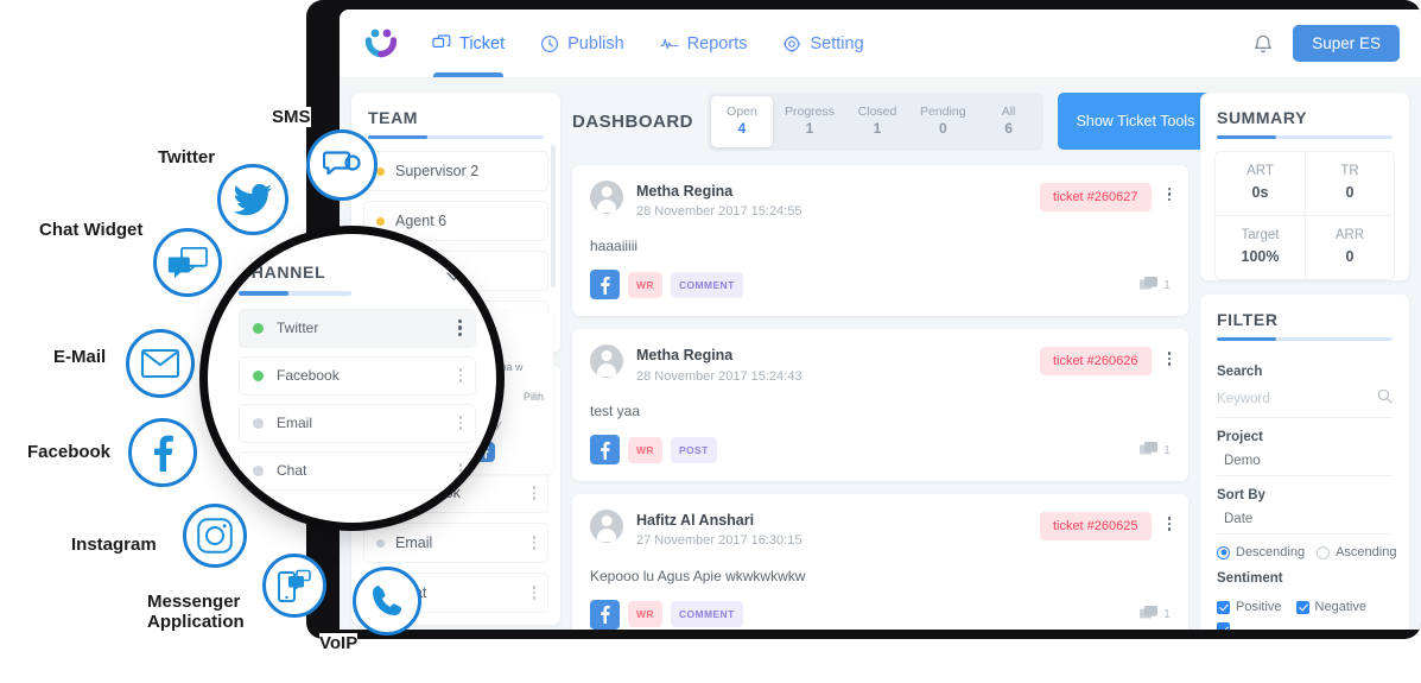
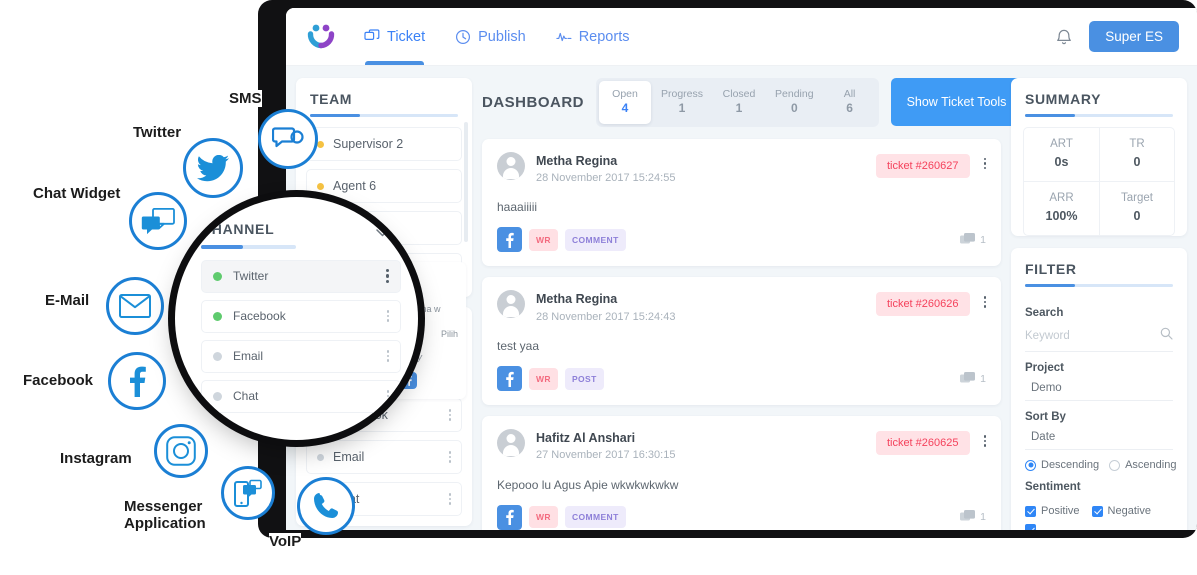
  Ticket
  Publish
  Reports
- Setting
  Super ES
  TEAM
  Supervisor 2
  Agent 6
  Email
  DASHBOARD
  Open
  4
  Progress
  1
  Closed
  1
  Pending
  0
  All
  6
  Show Ticket Tools
  Metha Regina
  28 November 2017 15:24:55
  ticket #260627
  haaaiiiii
  WR
  COMMENT
  1
  Metha Regina
  28 November 2017 15:24:43
  ticket #260626
  test yaa
  WR
  POST
  1
  Hafitz Al Anshari
  27 November 2017 16:30:15
  ticket #260625
  Kepooo lu Agus Apie wkwkwkwkw
  WR
  COMMENT
  1
  SUMMARY
  ART
  0s
  TR
  0
- Target
+ ARR
  100%
- ARR
+ Target
  0
  FILTER
  Search
  Keyword
  Project
  Demo
  Sort By
  Date
  Descending
  Ascending
  Sentiment
  Positive
  Negative
  Pilih
  CHANNEL
  Twitter
  Facebook
  Email
  Chat
  SMS
  Twitter
  Chat Widget
  E-Mail
  Facebook
  Instagram
  Messenger
  Application
  VoIP
